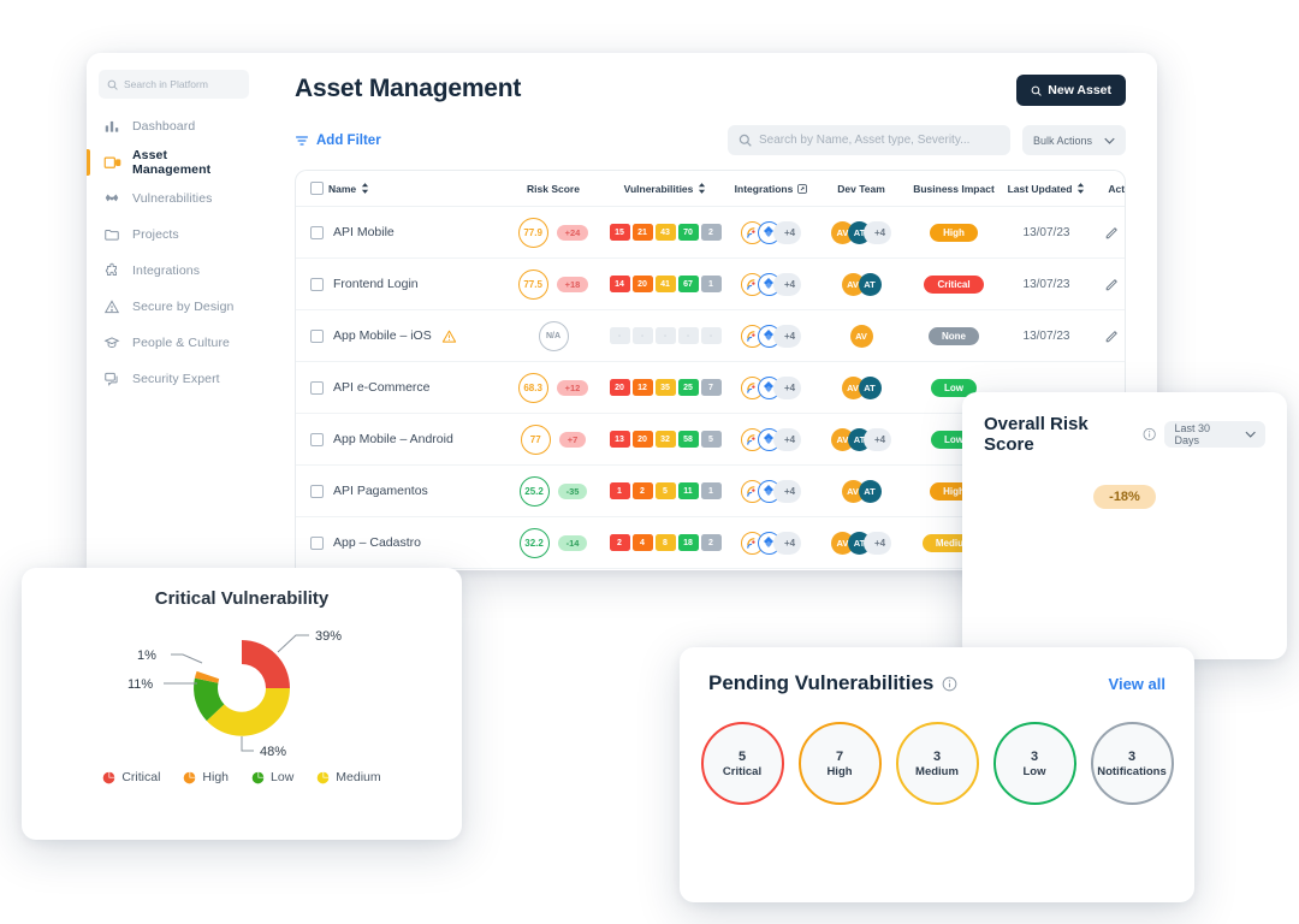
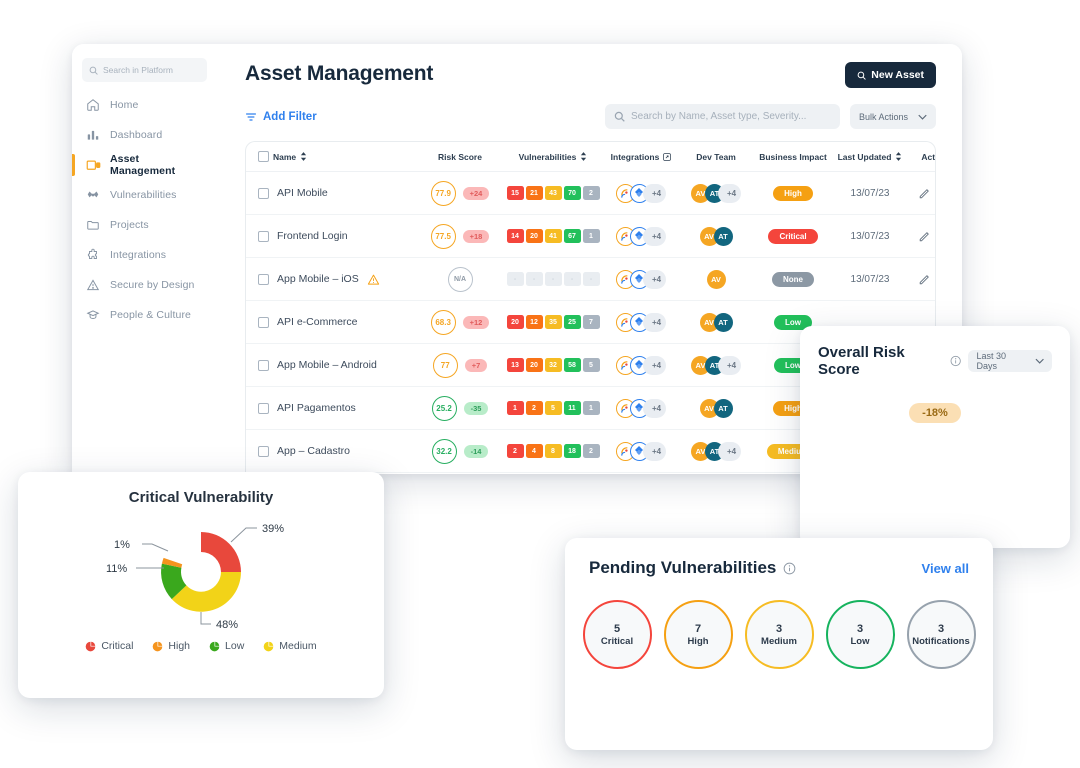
  Search in Platform
+ Home
  Dashboard
  Asset Management
  Vulnerabilities
  Projects
  Integrations
  Secure by Design
  People & Culture
- Security Expert
  Asset Management
  New Asset
  Add Filter
  Search by Name, Asset type, Severity...
  Bulk Actions
  Name	Risk Score	Vulnerabilities	Integrations	Dev Team	Business Impact	Last Updated	Act
  API Mobile	77.9 +24		+4	AV AT +4	High	13/07/23
  Frontend Login	77.5 +18		+4	AV AT	Critical	13/07/23
  App Mobile – iOS			+4	AV	None	13/07/23
  API e-Commerce	68.3 +12		+4	AV AT	Low
  App Mobile – Android	77 +7		+4	AV AT +4	Low
  API Pagamentos	25.2 -35		+4	AV AT	Hig
  App – Cadastro	32.2 -14		+4	AV AT +4	Mediu
  Overall Risk Score
  Last 30 Days
  -18%
  Critical Vulnerability
  39%
  48%
  1%
  11%
  Critical
  High
  Low
  Medium
  Pending Vulnerabilities
  View all
  5
  Critical
  7
  High
  3
  Medium
  3
  Low
  3
  Notifications
